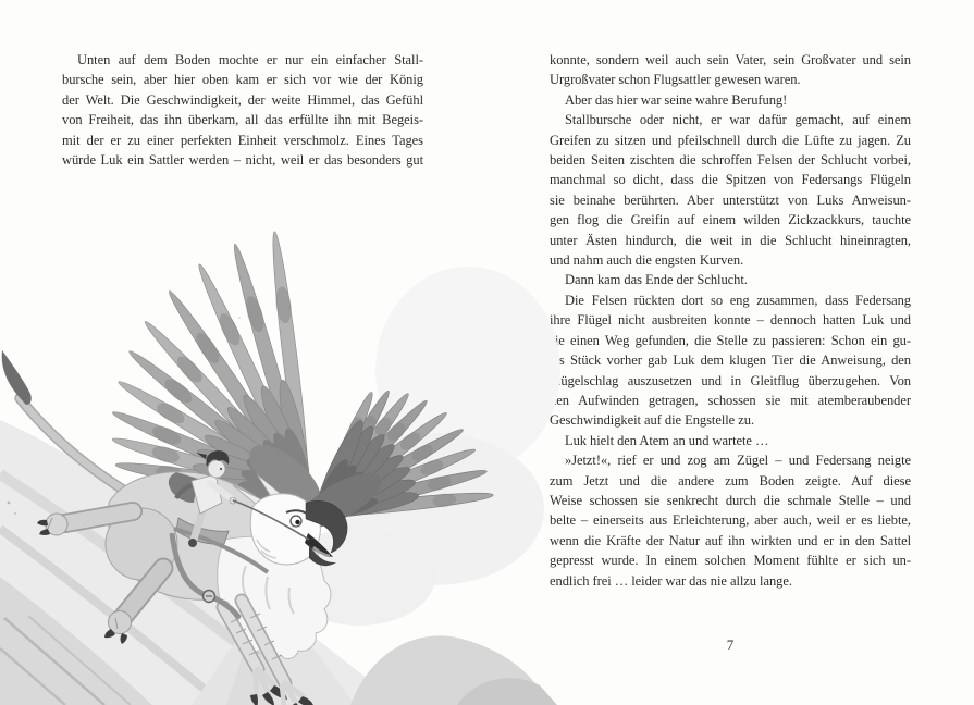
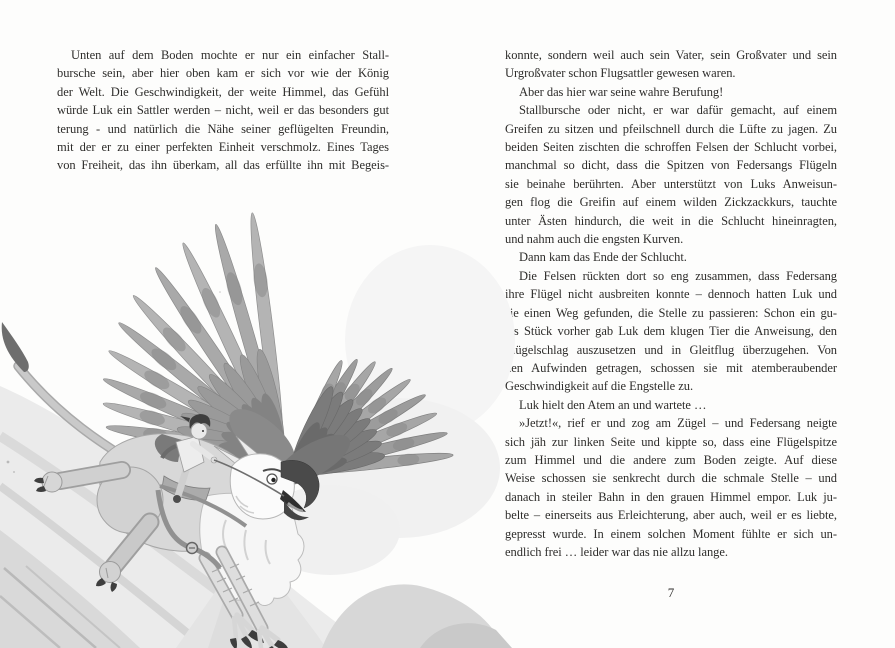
  Unten auf dem Boden mochte er nur ein einfacher Stall-
  bursche sein, aber hier oben kam er sich vor wie der König
  der Welt. Die Geschwindigkeit, der weite Himmel, das Gefühl
- von Freiheit, das ihn überkam, all das erfüllte ihn mit Begeis-
+ würde Luk ein Sattler werden – nicht, weil er das besonders gut
+ terung - und natürlich die Nähe seiner geflügelten Freundin,
  mit der er zu einer perfekten Einheit verschmolz. Eines Tages
- würde Luk ein Sattler werden – nicht, weil er das besonders gut
+ von Freiheit, das ihn überkam, all das erfüllte ihn mit Begeis-
  konnte, sondern weil auch sein Vater, sein Großvater und sein
  Urgroßvater schon Flugsattler gewesen waren.
  Aber das hier war seine wahre Berufung!
  Stallbursche oder nicht, er war dafür gemacht, auf einem
  Greifen zu sitzen und pfeilschnell durch die Lüfte zu jagen. Zu
  beiden Seiten zischten die schroffen Felsen der Schlucht vorbei,
  manchmal so dicht, dass die Spitzen von Federsangs Flügeln
  sie beinahe berührten. Aber unterstützt von Luks Anweisun-
  gen flog die Greifin auf einem wilden Zickzackkurs, tauchte
  unter Ästen hindurch, die weit in die Schlucht hineinragten,
  und nahm auch die engsten Kurven.
  Dann kam das Ende der Schlucht.
  Die Felsen rückten dort so eng zusammen, dass Federsang
  ihre Flügel nicht ausbreiten konnte – dennoch hatten Luk und
  ie einen Weg gefunden, die Stelle zu passieren: Schon ein gu-
  s Stück vorher gab Luk dem klugen Tier die Anweisung, den
  ügelschlag auszusetzen und in Gleitflug überzugehen. Von
  en Aufwinden getragen, schossen sie mit atemberaubender
  Geschwindigkeit auf die Engstelle zu.
  Luk hielt den Atem an und wartete …
  »Jetzt!«, rief er und zog am Zügel – und Federsang neigte
+ sich jäh zur linken Seite und kippte so, dass eine Flügelspitze
- zum Jetzt und die andere zum Boden zeigte. Auf diese
+ zum Himmel und die andere zum Boden zeigte. Auf diese
  Weise schossen sie senkrecht durch die schmale Stelle – und
+ danach in steiler Bahn in den grauen Himmel empor. Luk ju-
  belte – einerseits aus Erleichterung, aber auch, weil er es liebte,
- wenn die Kräfte der Natur auf ihn wirkten und er in den Sattel
  gepresst wurde. In einem solchen Moment fühlte er sich un-
  endlich frei … leider war das nie allzu lange.
  7
